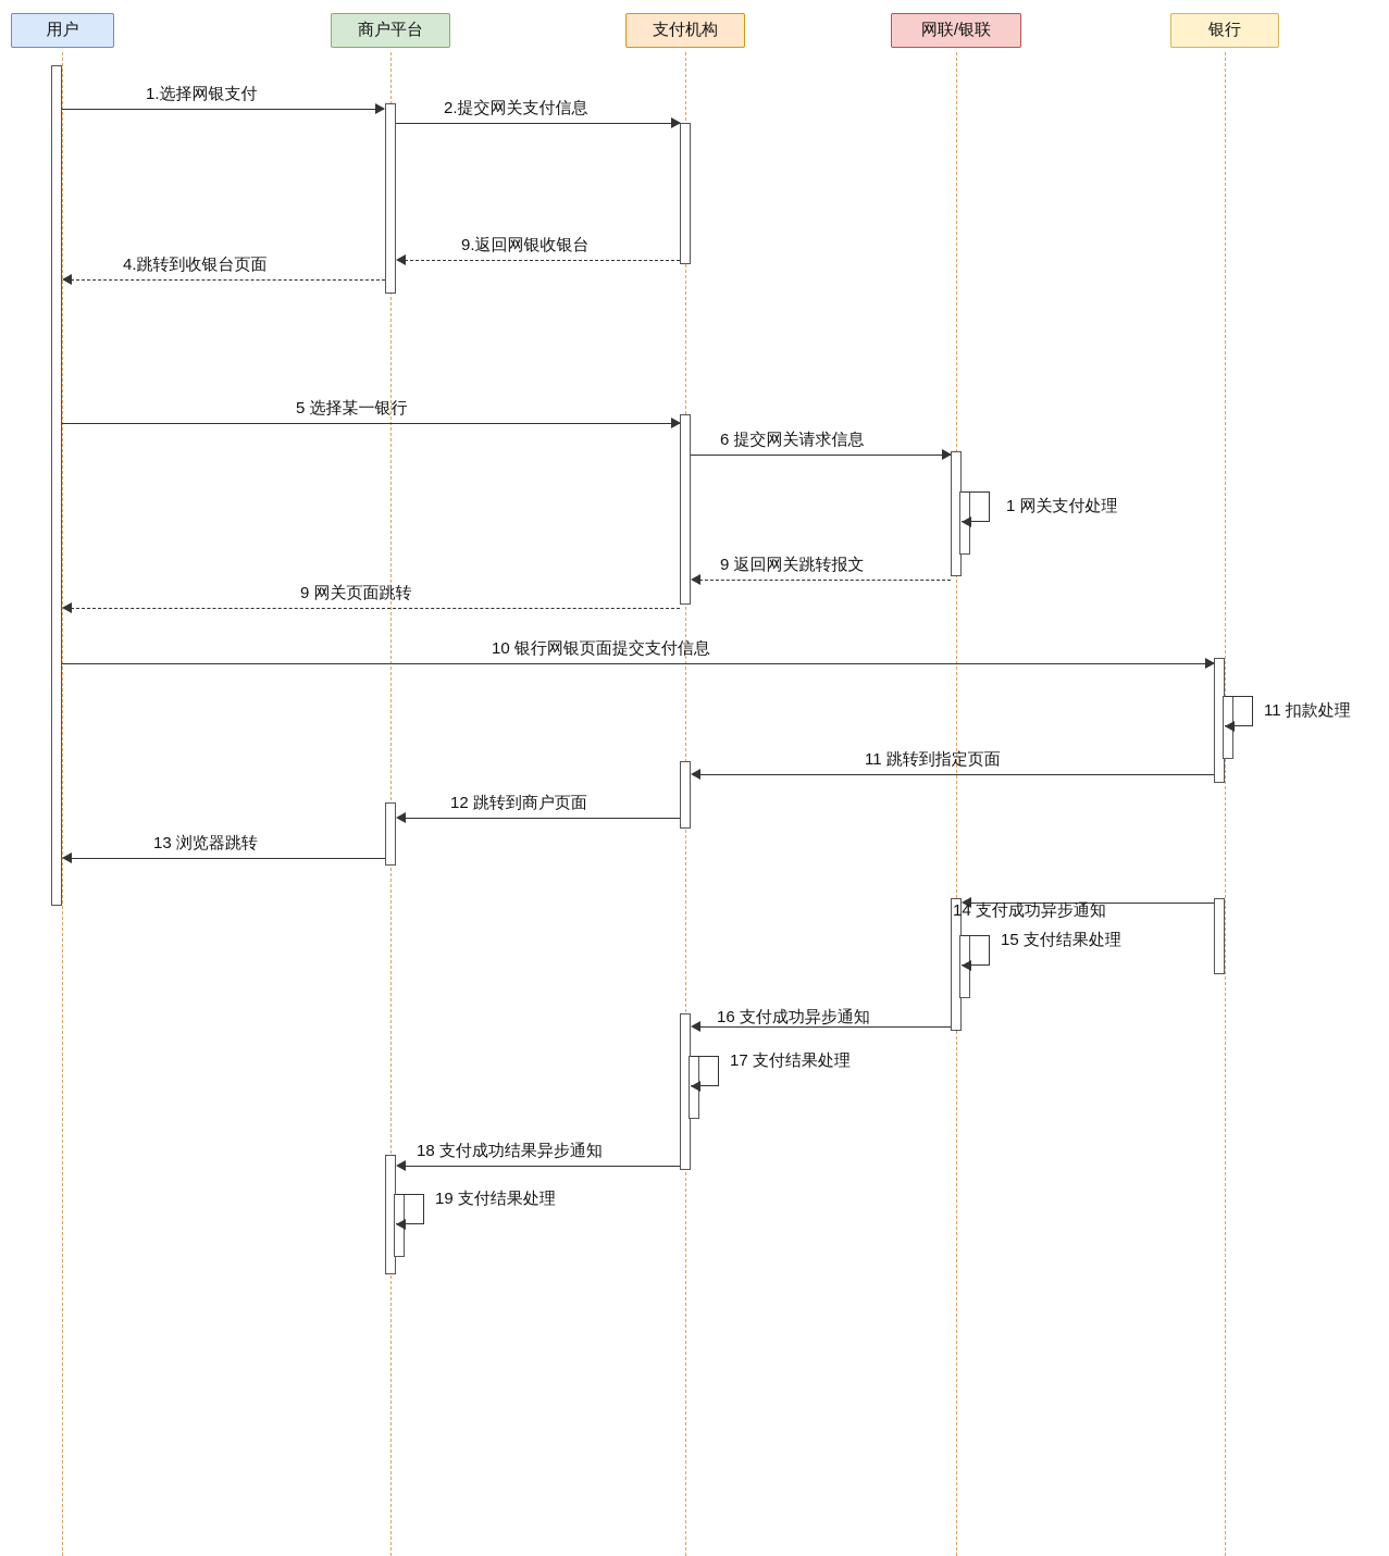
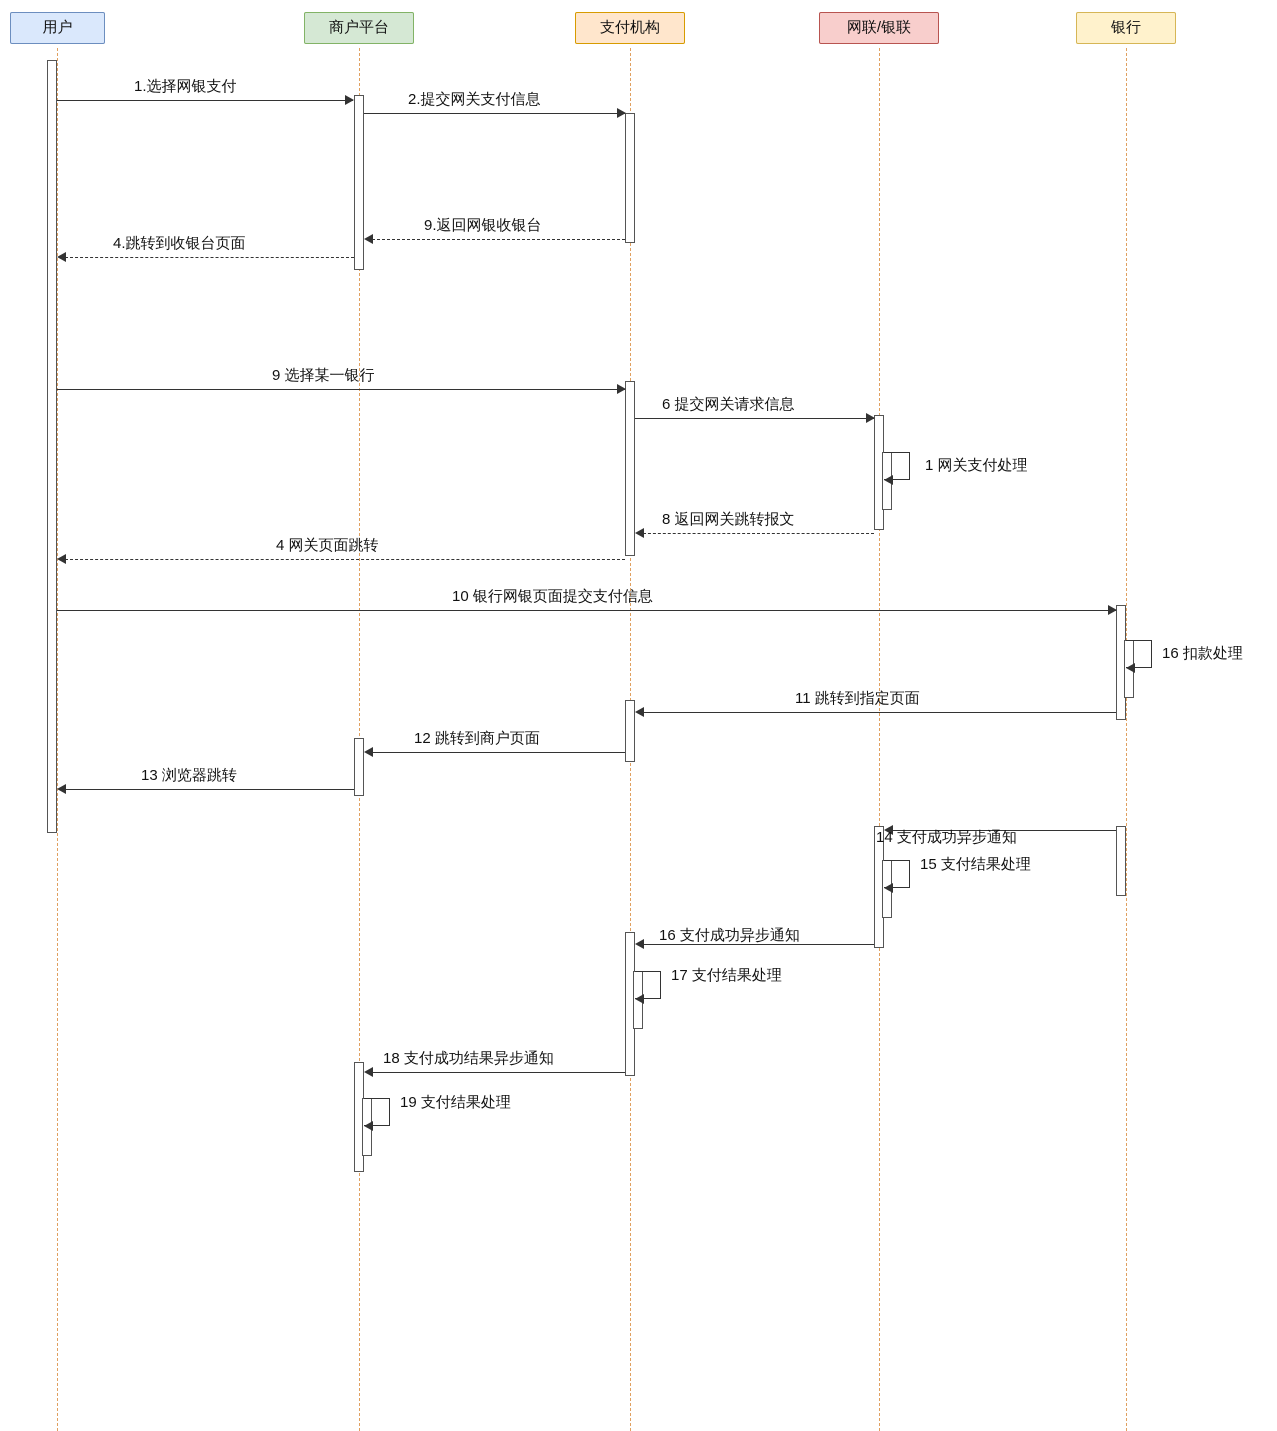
  用户
  商户平台
  支付机构
  网联/银联
  银行
  1.选择网银支付
  2.提交网关支付信息
  9.返回网银收银台
  4.跳转到收银台页面
- 5 选择某一银行
+ 9 选择某一银行
  6 提交网关请求信息
  1 网关支付处理
- 9 返回网关跳转报文
+ 8 返回网关跳转报文
- 9 网关页面跳转
+ 4 网关页面跳转
  10 银行网银页面提交支付信息
- 11 扣款处理
+ 16 扣款处理
  11 跳转到指定页面
  12 跳转到商户页面
  13 浏览器跳转
  14 支付成功异步通知
  15 支付结果处理
  16 支付成功异步通知
  17 支付结果处理
  18 支付成功结果异步通知
  19 支付结果处理
